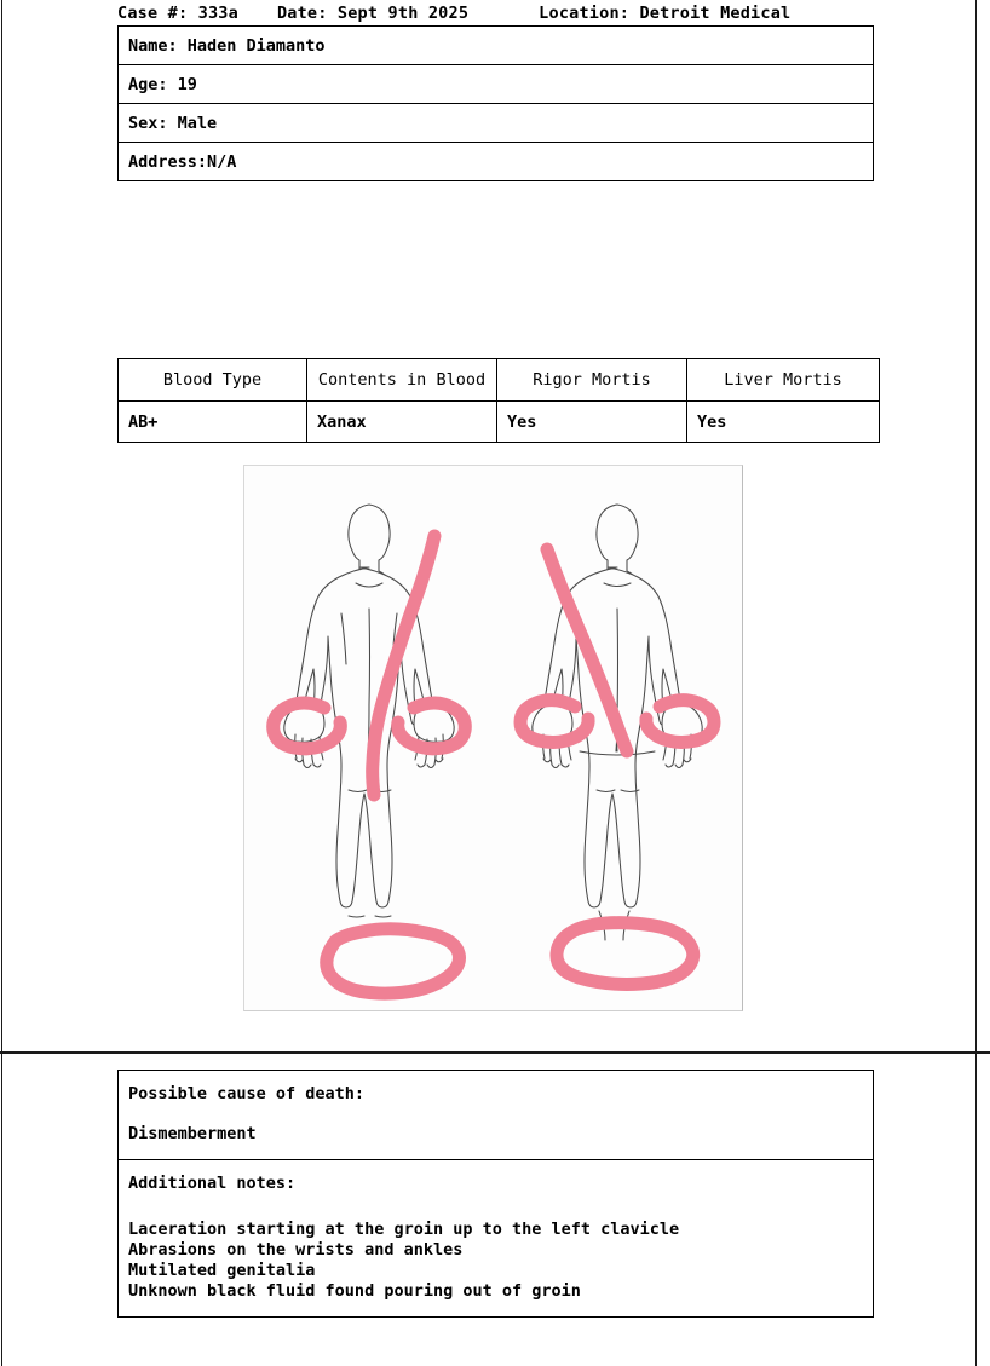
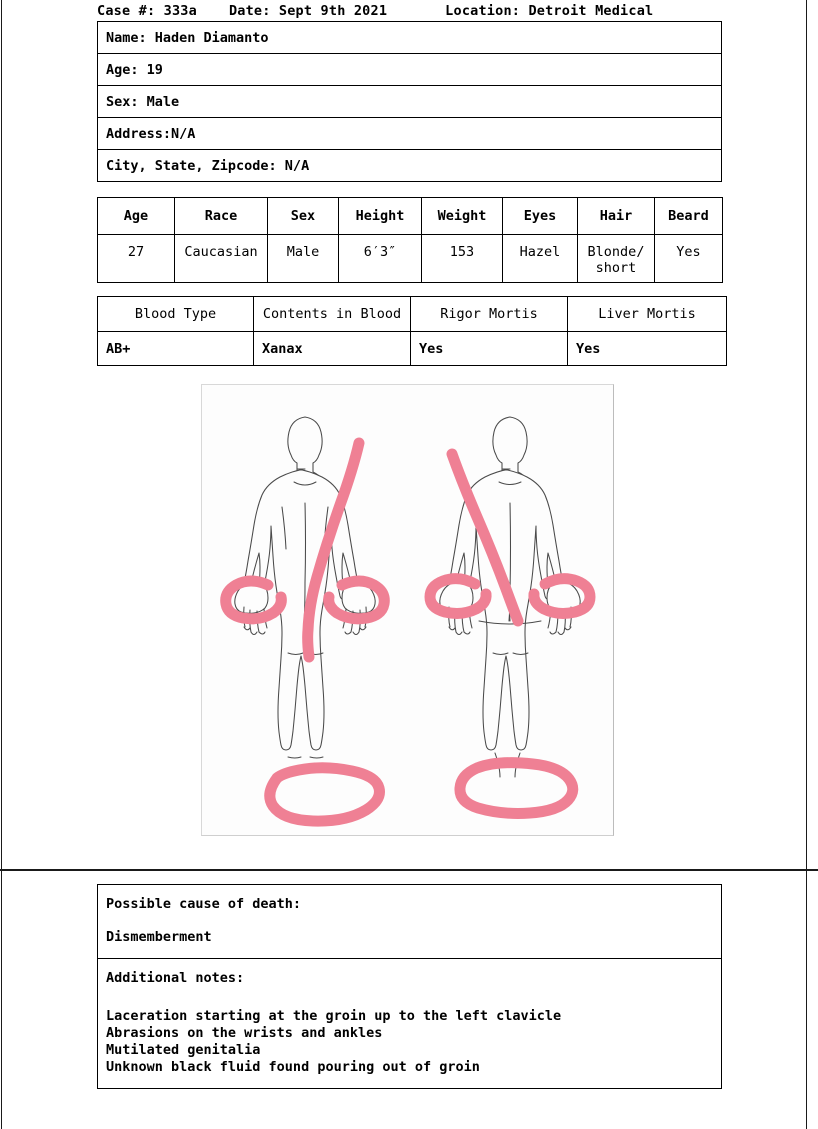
- Case #: 333a Date: Sept 9th 2025 Location: Detroit Medical
+ Case #: 333a Date: Sept 9th 2021 Location: Detroit Medical
  Name: Haden Diamanto
  Age: 19
  Sex: Male
  Address:N/A
+ City, State, Zipcode: N/A
+ Age	Race	Sex	Height	Weight	Eyes	Hair	Beard
+ 27	Caucasian	Male	6′3″	153	Hazel	Blonde/ short	Yes
  Blood Type	Contents in Blood	Rigor Mortis	Liver Mortis
  AB+	Xanax	Yes	Yes
  Possible cause of death:
  Dismemberment
  Additional notes:
  Laceration starting at the groin up to the left clavicle
  Abrasions on the wrists and ankles
  Mutilated genitalia
  Unknown black fluid found pouring out of groin
